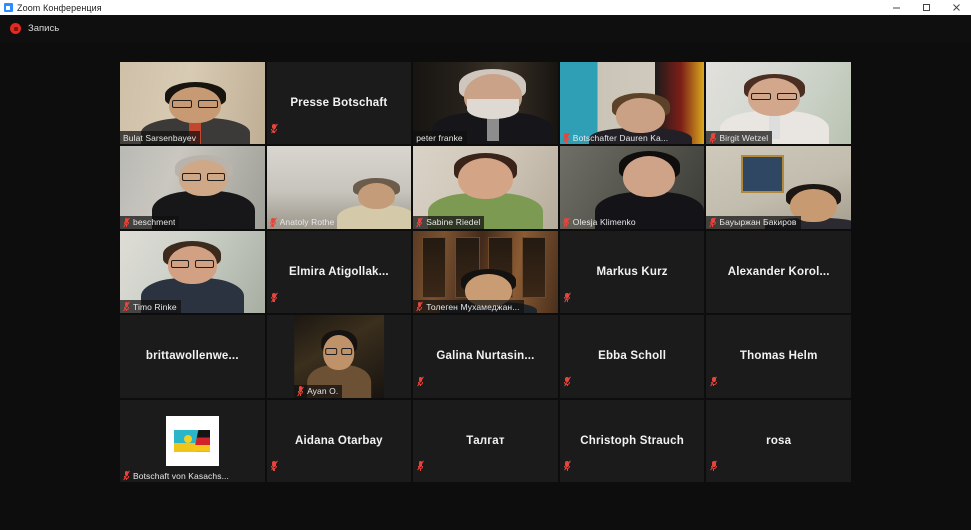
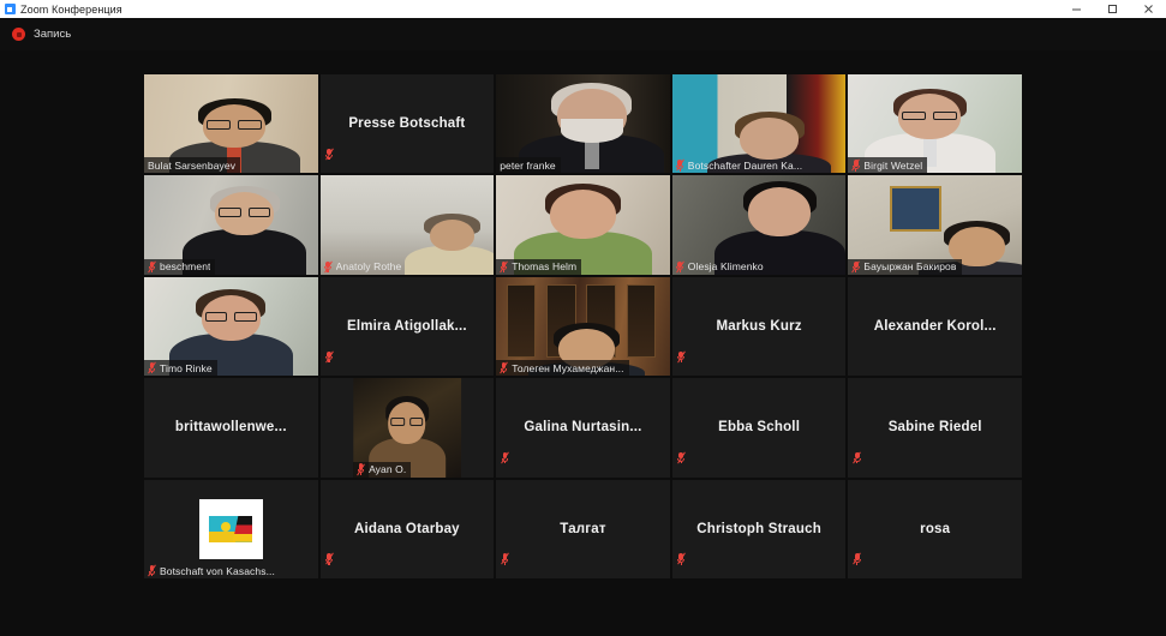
  Zoom Конференция
  Запись
  Bulat Sarsenbayev
  Presse Botschaft
  peter franke
  Botschafter Dauren Ka...
  Birgit Wetzel
  beschment
  Anatoly Rothe
- Sabine Riedel
+ Thomas Helm
  Olesja Klimenko
  Бауыржан Бакиров
  Timo Rinke
  Elmira Atigollak...
  Толеген Мухамеджан...
  Markus Kurz
  Alexander Korol...
  brittawollenwe...
  Ayan O.
  Galina Nurtasin...
  Ebba Scholl
- Thomas Helm
+ Sabine Riedel
  Botschaft von Kasachs...
  Aidana Otarbay
  Талгат
  Christoph Strauch
  rosa
